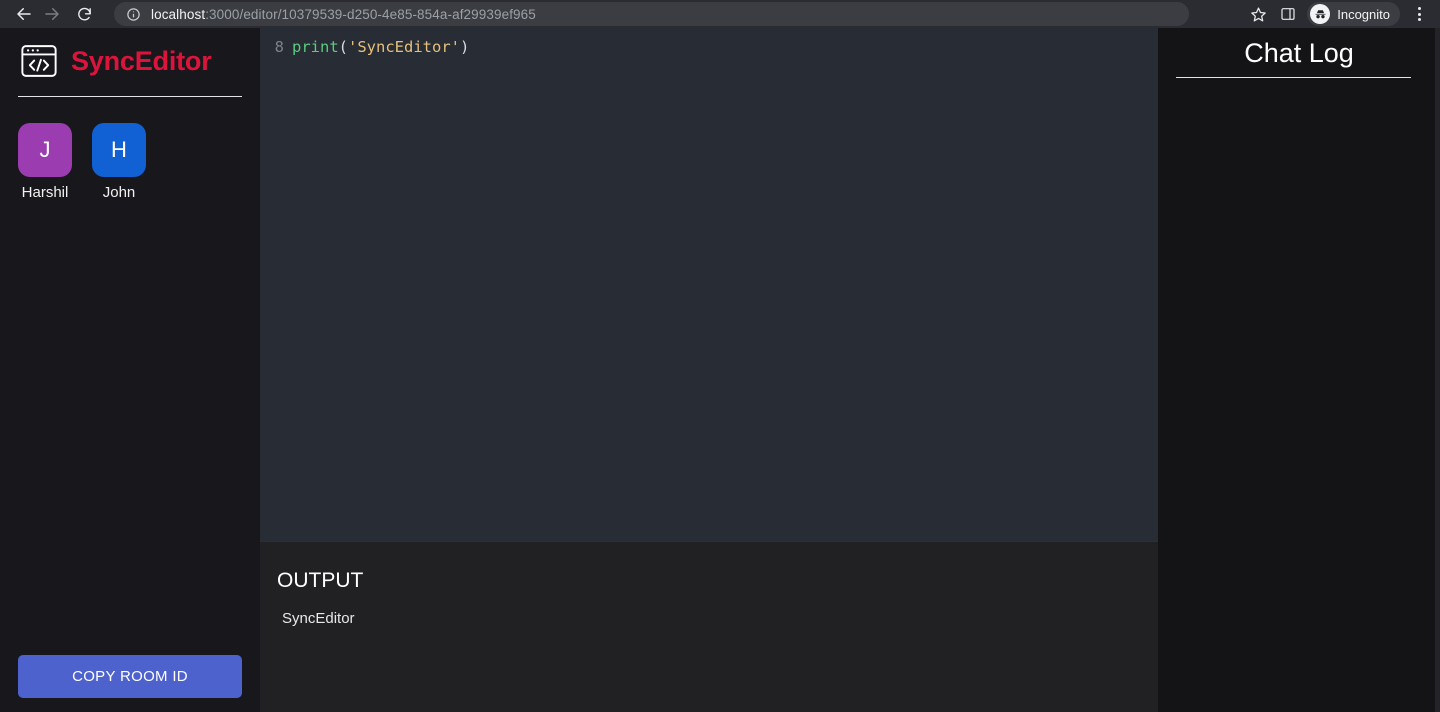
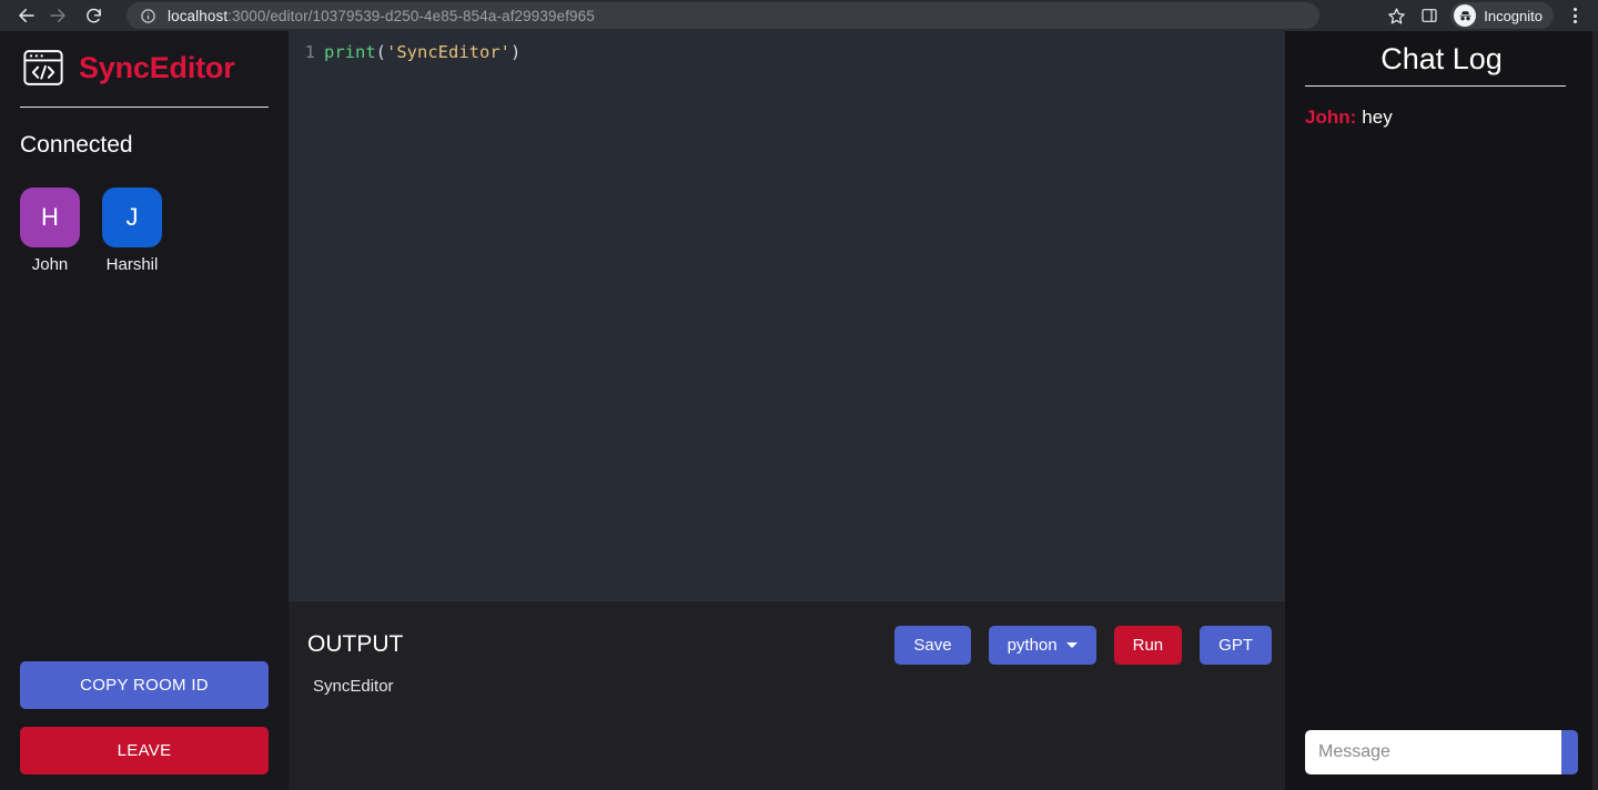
  localhost:3000/editor/10379539-d250-4e85-854a-af29939ef965
  Incognito
  SyncEditor
+ Connected
- J
+ H
- Harshil
+ John
- H
+ J
- John
+ Harshil
  COPY ROOM ID
+ LEAVE
- 8
+ 1
  print('SyncEditor')
  OUTPUT
+ Save
+ python
+ Run
+ GPT
  SyncEditor
  Chat Log
+ John: hey
+ Message
